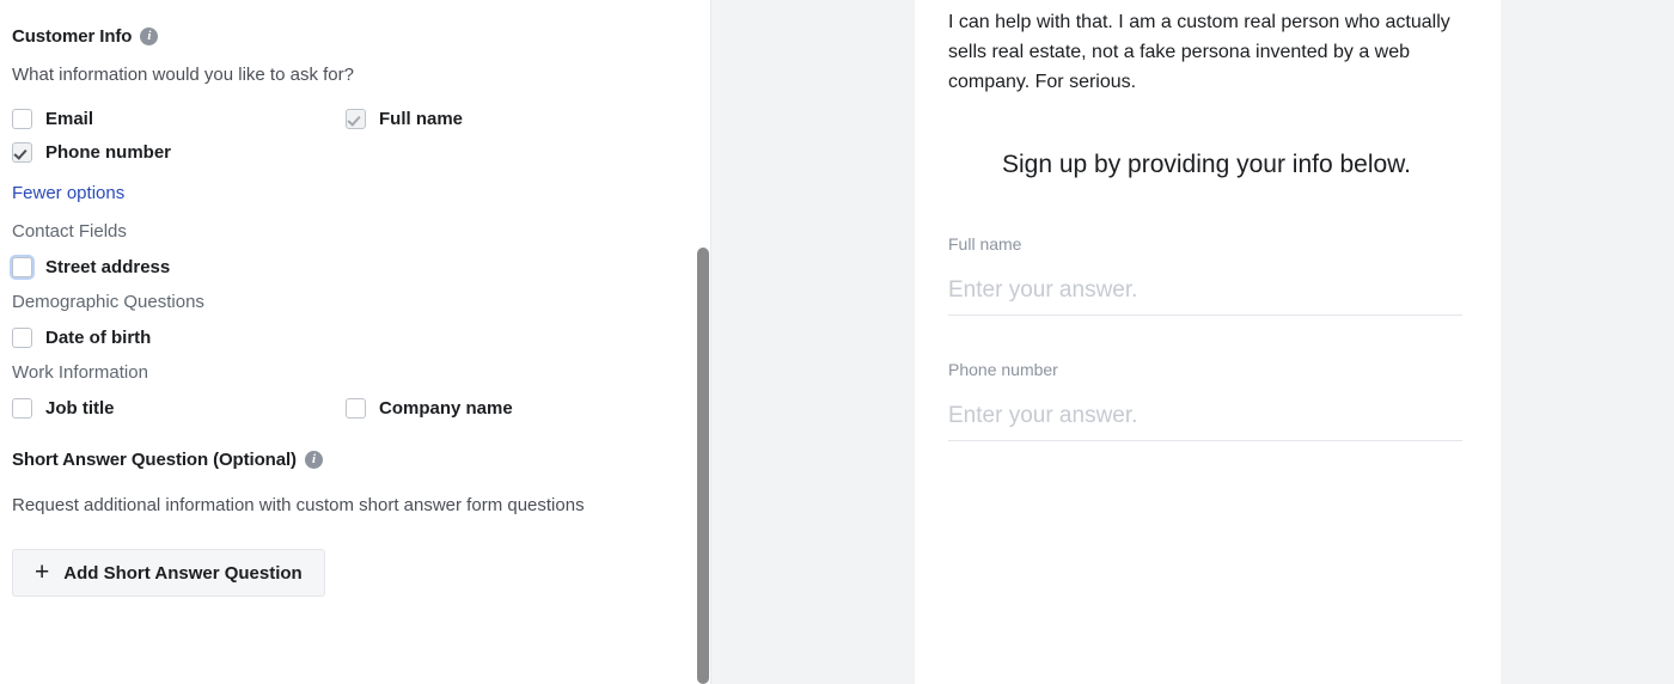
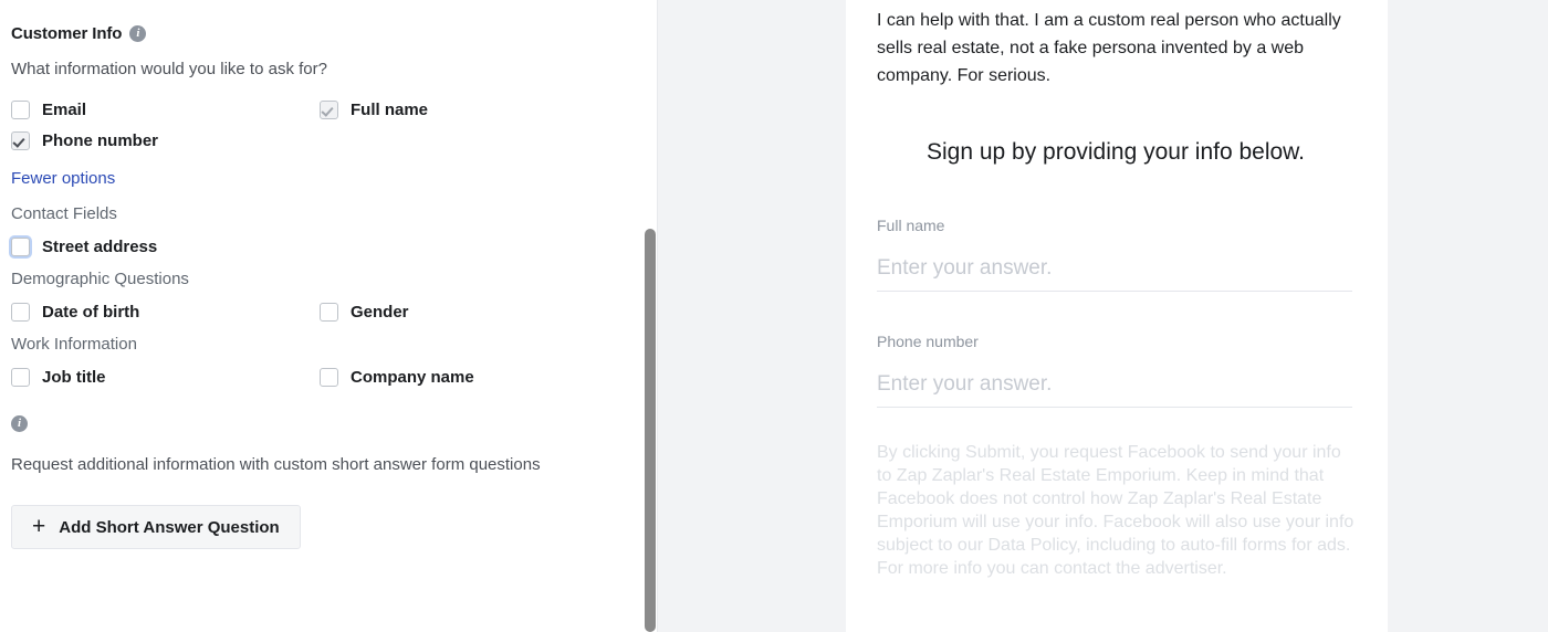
  Customer Info
  i
  What information would you like to ask for?
  Email
  Full name
  Phone number
  Fewer options
  Contact Fields
  Street address
  Demographic Questions
  Date of birth
+ Gender
  Work Information
  Job title
  Company name
- Short Answer Question (Optional)
  i
  Request additional information with custom short answer form questions
  +
  Add Short Answer Question
  I can help with that. I am a custom real person who actually sells real estate, not a fake persona invented by a web company. For serious.
  Sign up by providing your info below.
  Full name
  Enter your answer.
  Phone number
  Enter your answer.
+ By clicking Submit, you request Facebook to send your info to Zap Zaplar's Real Estate Emporium. Keep in mind that Facebook does not control how Zap Zaplar's Real Estate Emporium will use your info. Facebook will also use your info subject to our Data Policy, including to auto-fill forms for ads. For more info you can contact the advertiser.
